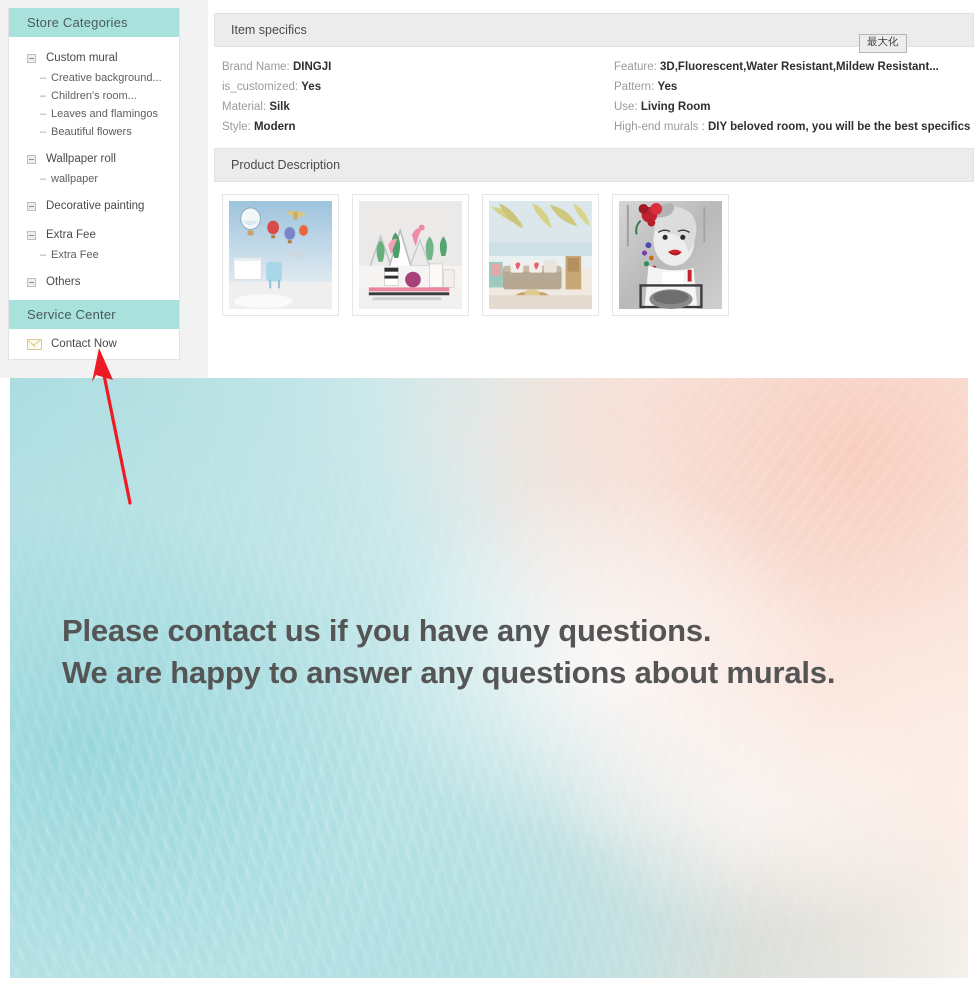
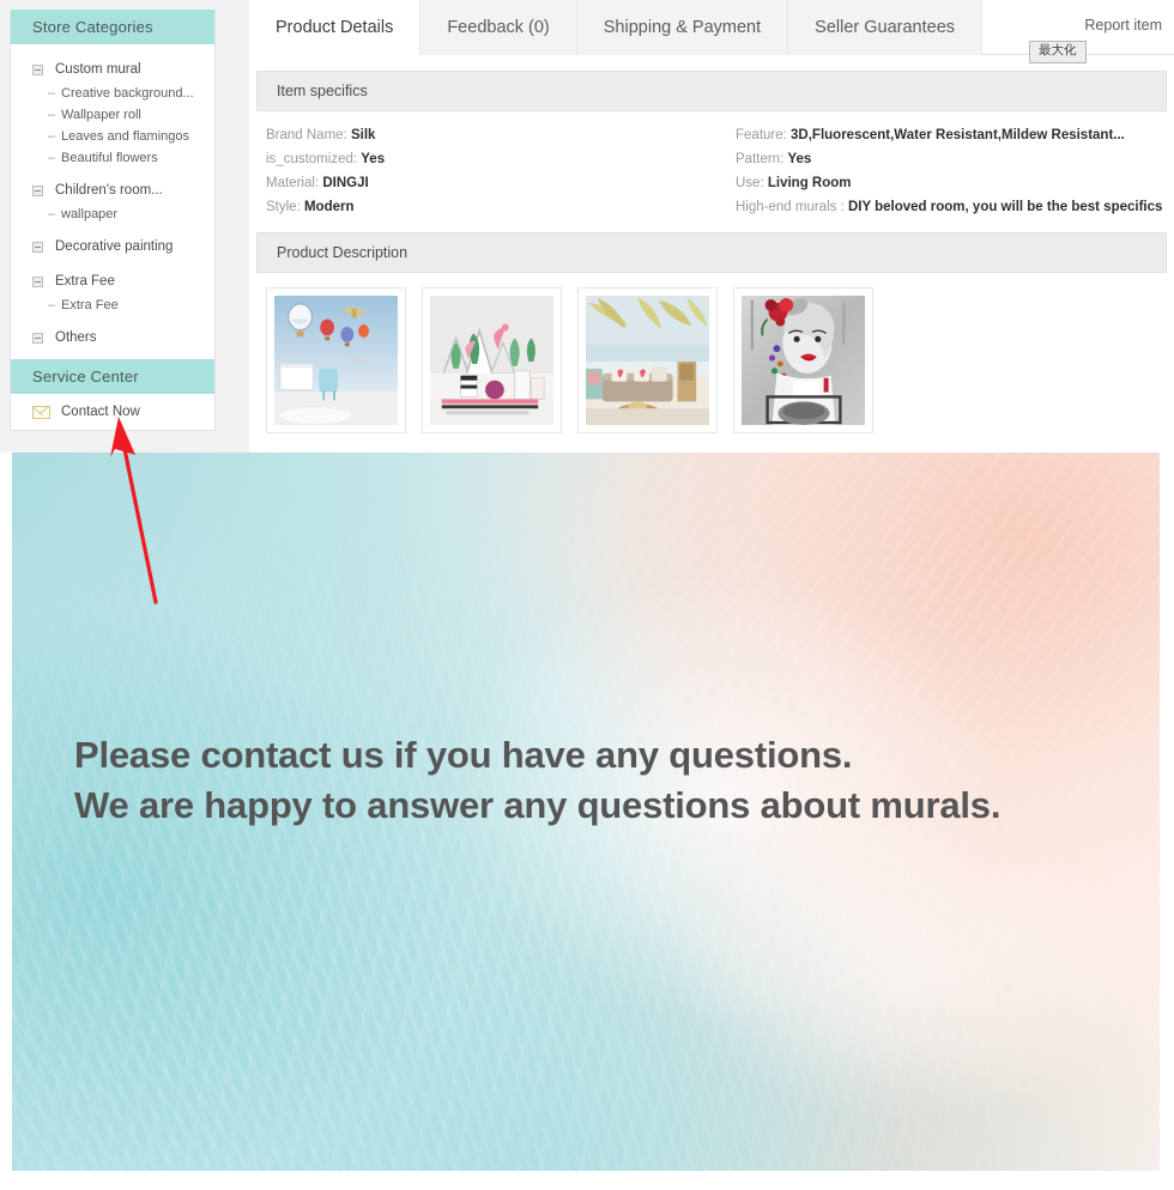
  Store Categories
  Custom mural
  –
  Creative background...
  –
- Children's room...
+ Wallpaper roll
  –
  Leaves and flamingos
  –
  Beautiful flowers
- Wallpaper roll
+ Children's room...
  –
  wallpaper
  Decorative painting
  Extra Fee
  –
  Extra Fee
  Others
  Service Center
  Contact Now
+ Product Details
+ Feedback (0)
+ Shipping & Payment
+ Seller Guarantees
+ Report item
  最大化
  Item specifics
- Brand Name: DINGJI
+ Brand Name: Silk
  is_customized: Yes
- Material: Silk
+ Material: DINGJI
  Style: Modern
  Feature: 3D,Fluorescent,Water Resistant,Mildew Resistant...
  Pattern: Yes
  Use: Living Room
  High-end murals : DIY beloved room, you will be the best specifics
  Product Description
  Please contact us if you have any questions.
  We are happy to answer any questions about murals.
